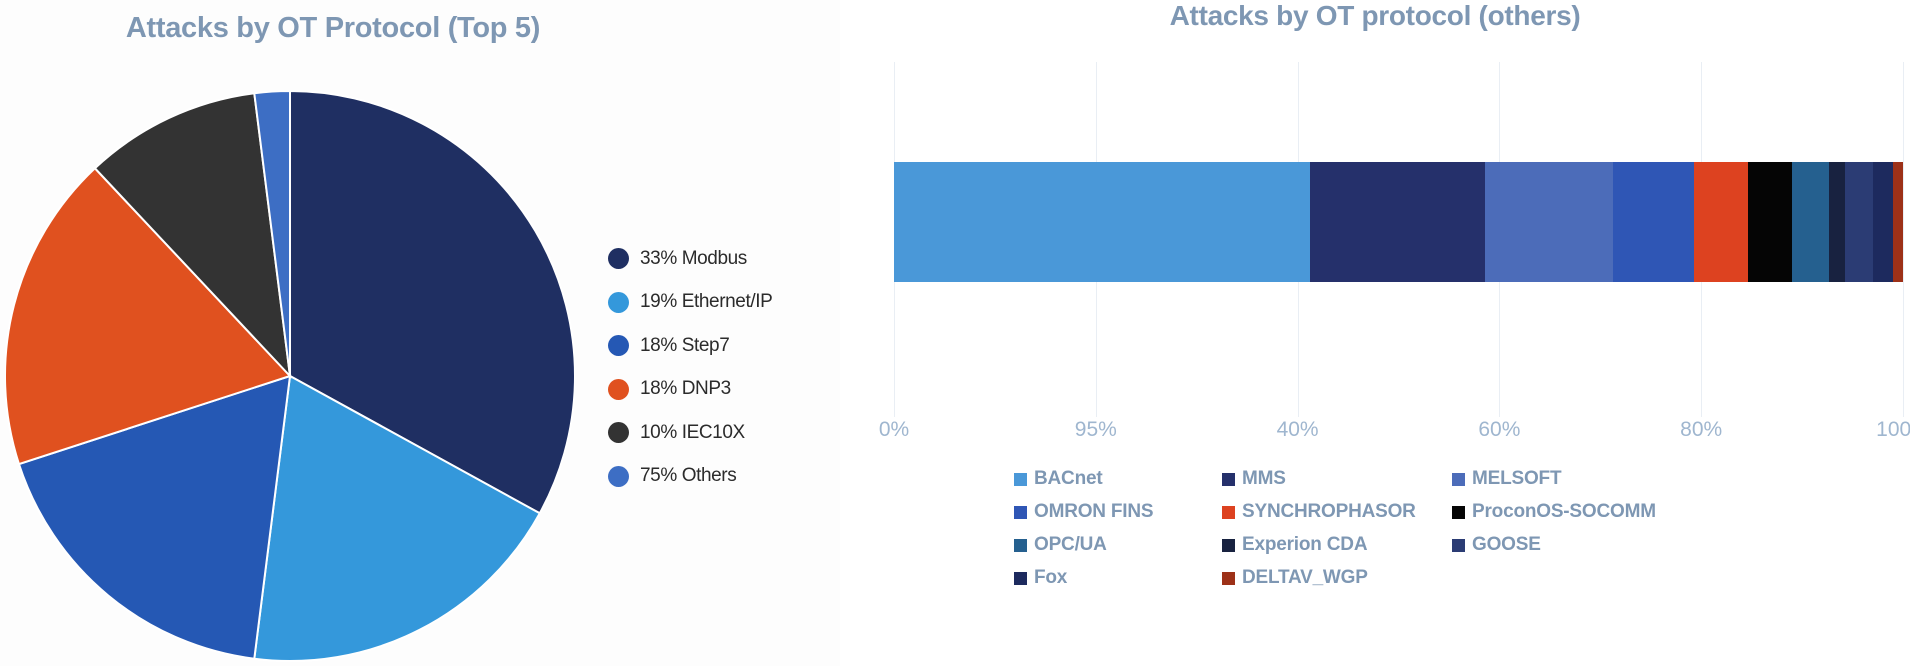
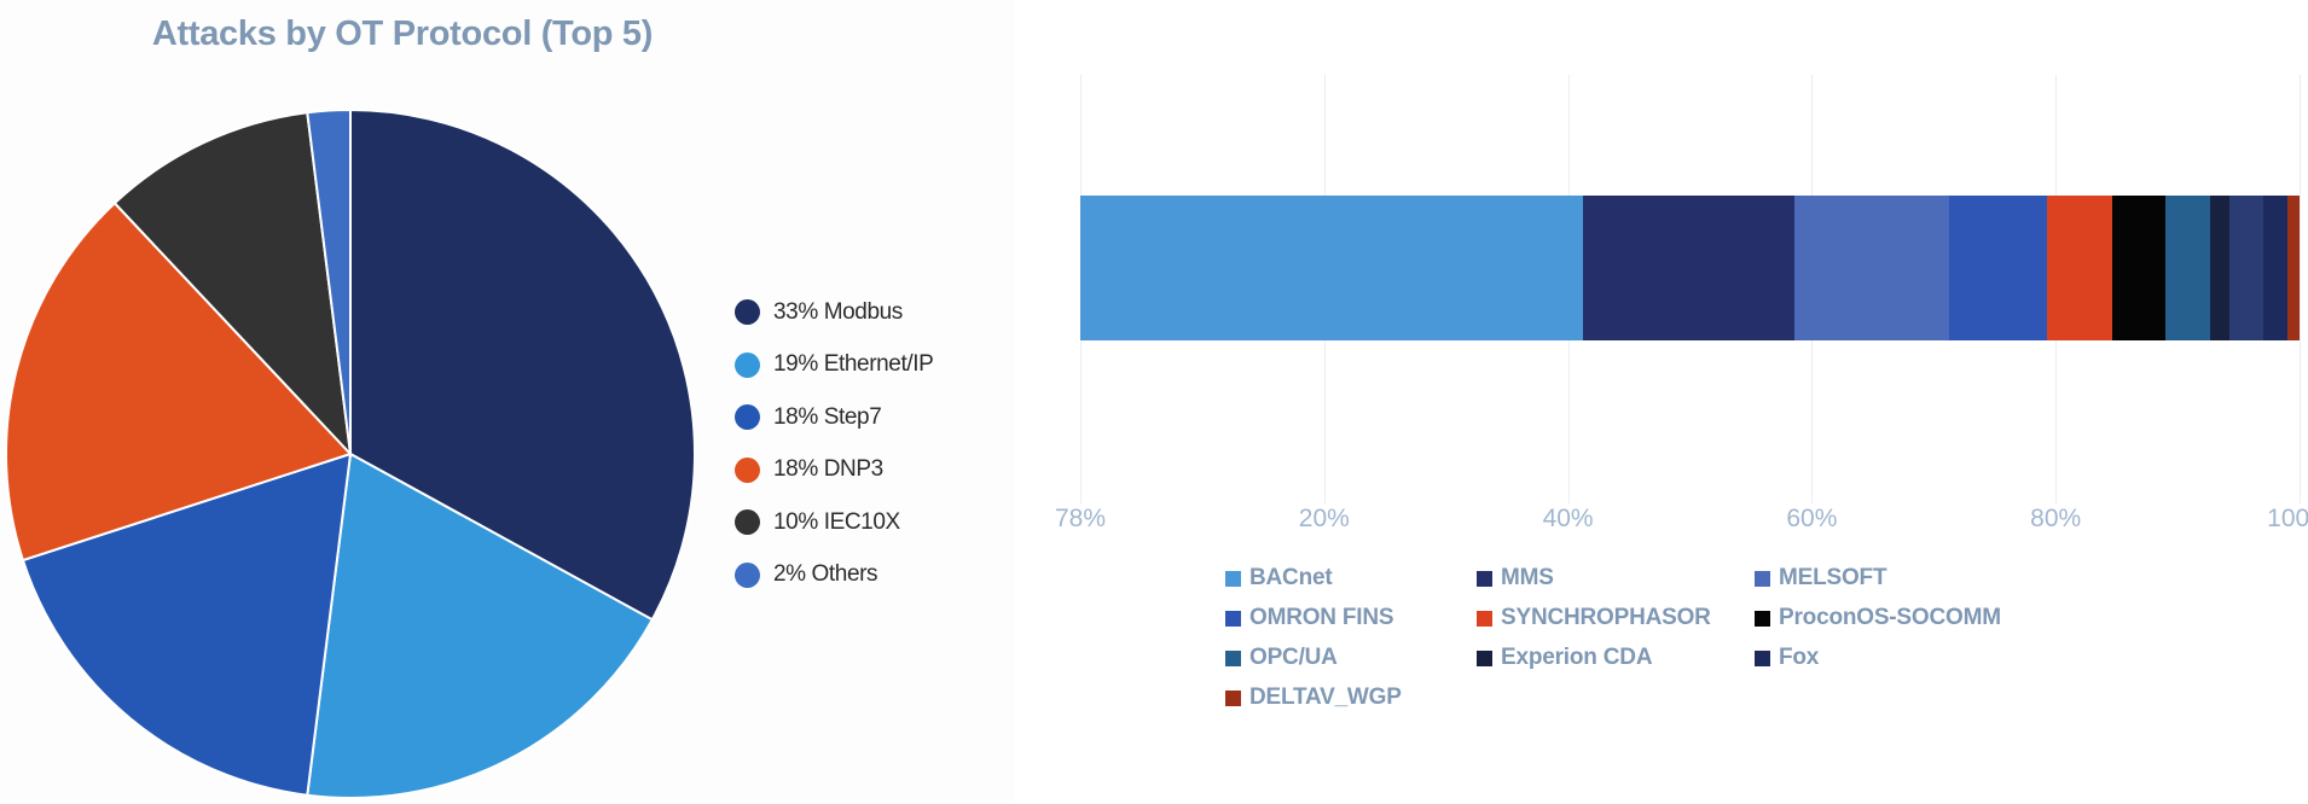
  Attacks by OT Protocol (Top 5)
  33% Modbus
  19% Ethernet/IP
  18% Step7
  18% DNP3
  10% IEC10X
- 75% Others
+ 2% Others
- Attacks by OT protocol (others)
- 0%
+ 78%
- 95%
+ 20%
  40%
  60%
  80%
  100
  BACnet
  MMS
  MELSOFT
  OMRON FINS
  SYNCHROPHASOR
  ProconOS-SOCOMM
  OPC/UA
  Experion CDA
- GOOSE
  Fox
  DELTAV_WGP
